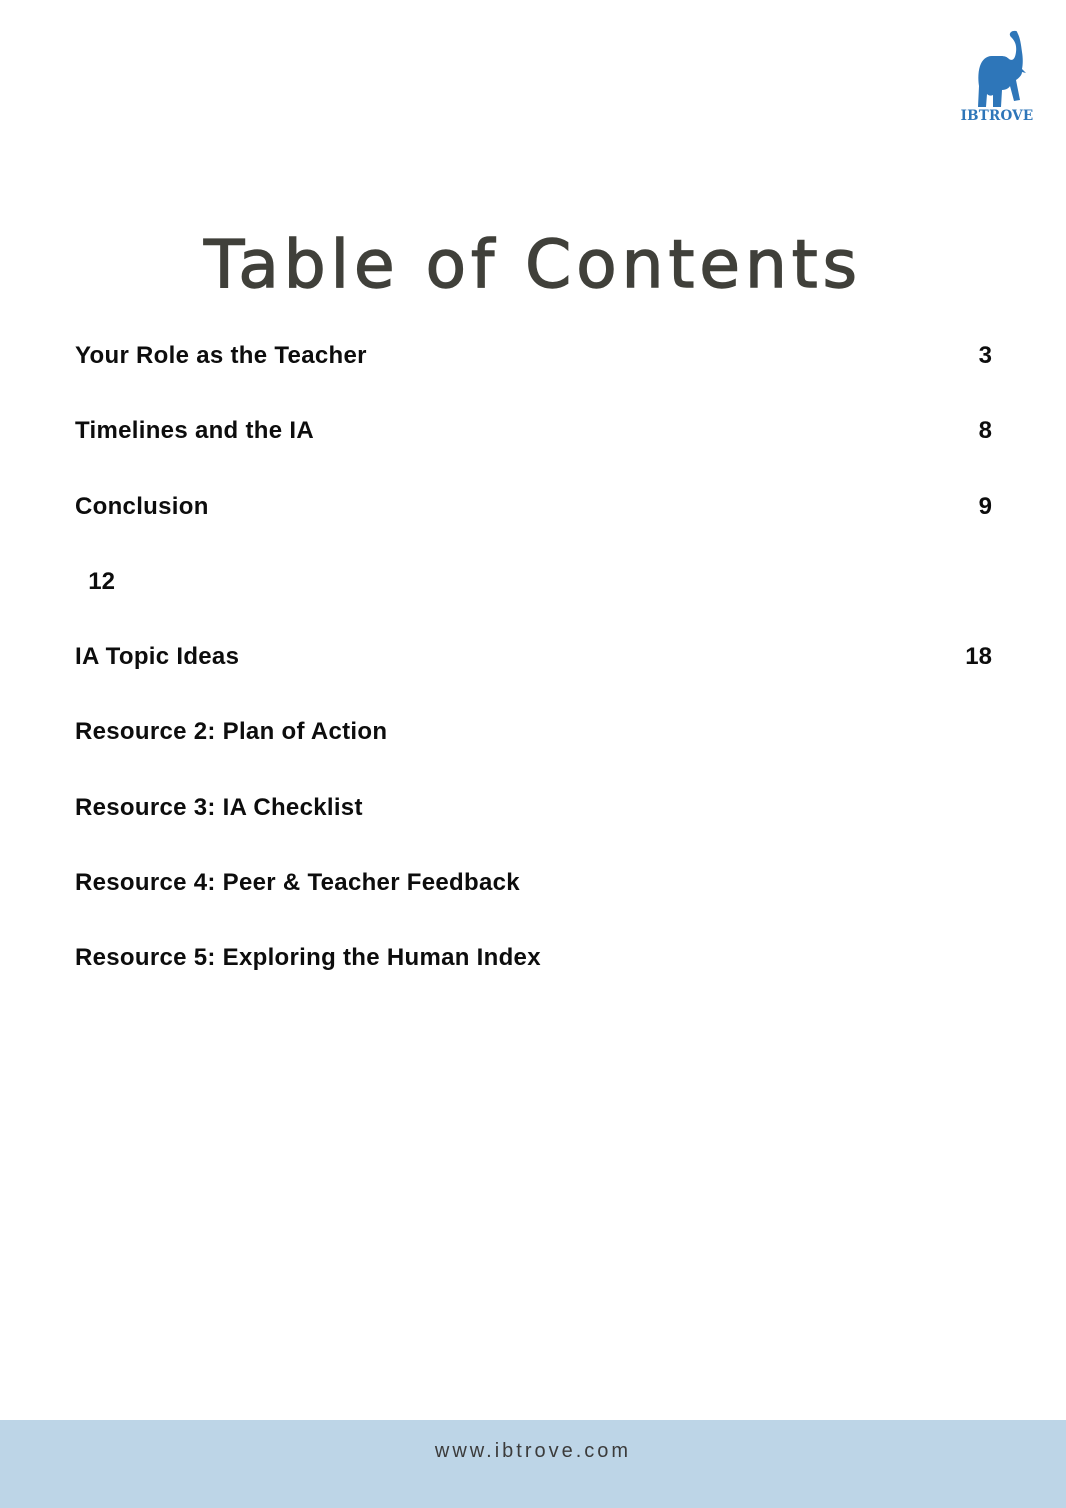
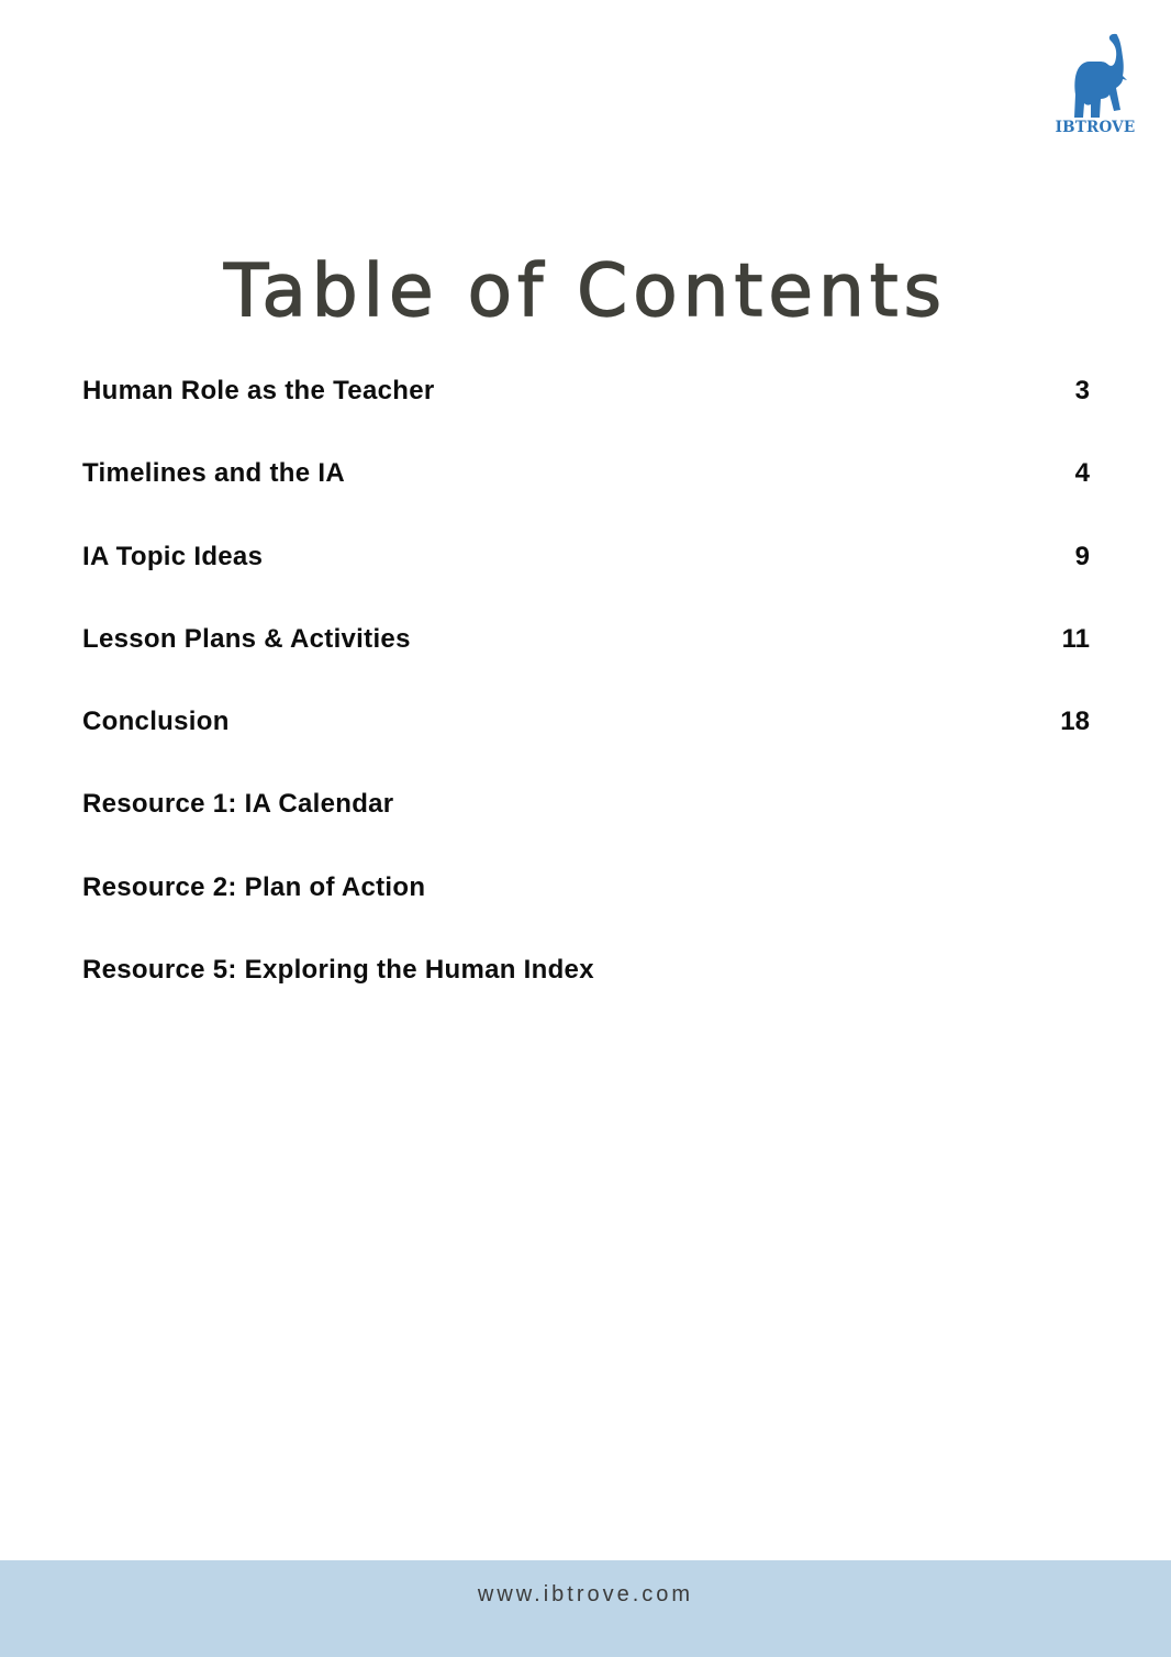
  IBTROVE
  Table of Contents
- Your Role as the Teacher
+ Human Role as the Teacher
  3
  Timelines and the IA
- 8
+ 4
- Conclusion
+ IA Topic Ideas
  9
+ Lesson Plans & Activities
- 12
+ 11
- IA Topic Ideas
+ Conclusion
  18
+ Resource 1: IA Calendar
  Resource 2: Plan of Action
- Resource 3: IA Checklist
- Resource 4: Peer & Teacher Feedback
  Resource 5: Exploring the Human Index
  www.ibtrove.com
